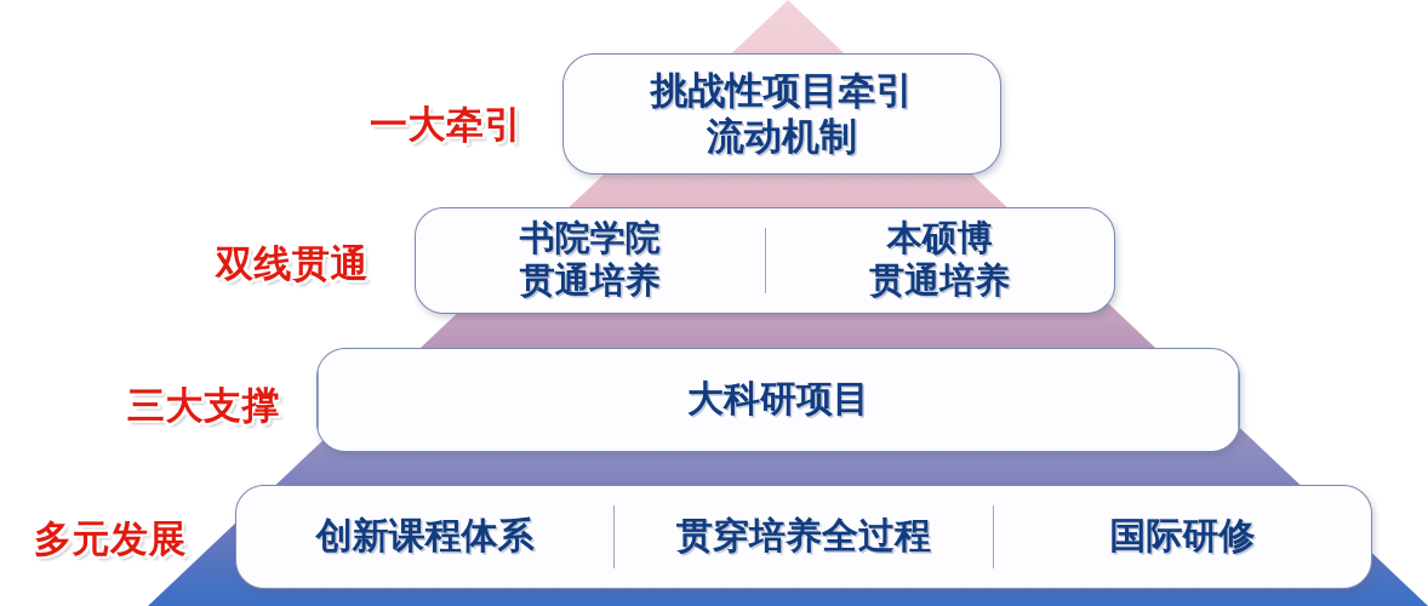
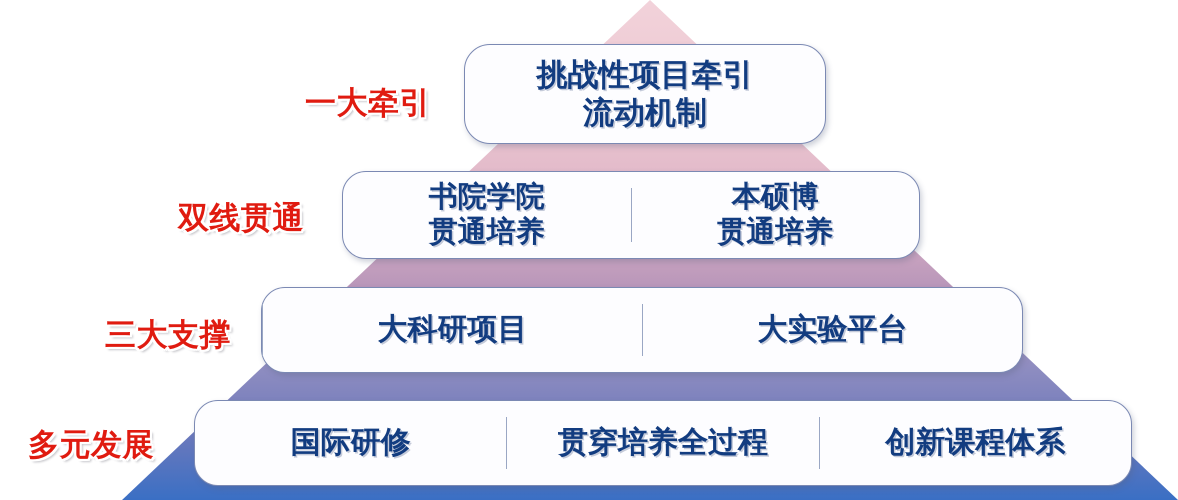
  一大牵引
  挑战性项目牵引
  流动机制
  双线贯通
  书院学院
  贯通培养
  本硕博
  贯通培养
  三大支撑
  大科研项目
+ 大实验平台
  多元发展
- 创新课程体系
+ 国际研修
  贯穿培养全过程
- 国际研修
+ 创新课程体系
